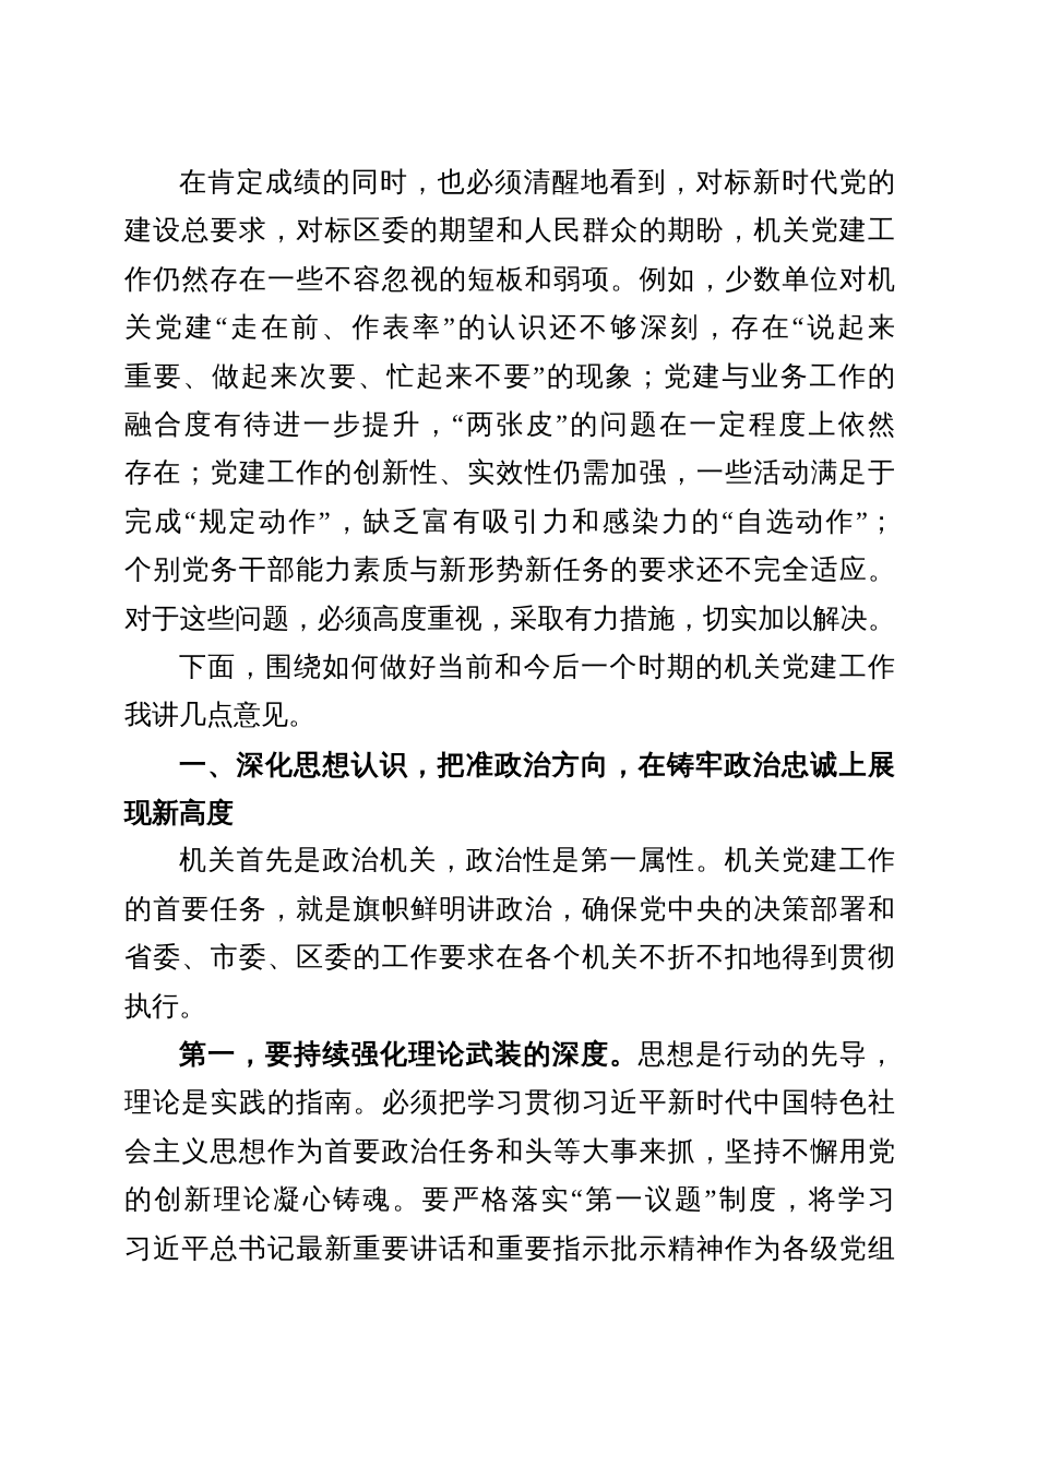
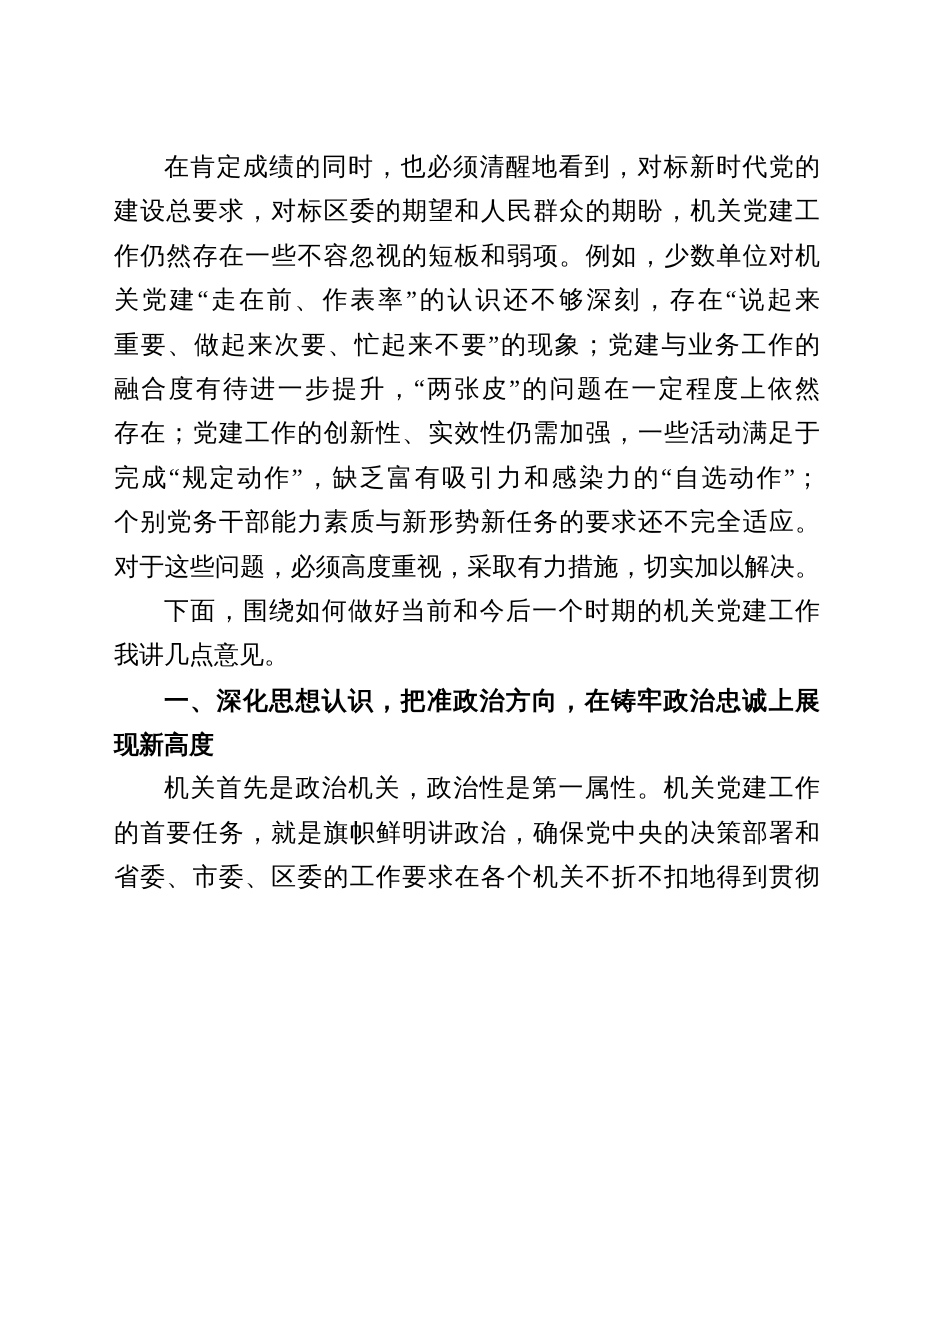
  在肯定成绩的同时，也必须清醒地看到，对标新时代党的
  建设总要求，对标区委的期望和人民群众的期盼，机关党建工
  作仍然存在一些不容忽视的短板和弱项。例如，少数单位对机
  关党建“走在前、作表率”的认识还不够深刻，存在“说起来
  重要、做起来次要、忙起来不要”的现象；党建与业务工作的
  融合度有待进一步提升，“两张皮”的问题在一定程度上依然
  存在；党建工作的创新性、实效性仍需加强，一些活动满足于
  完成“规定动作”，缺乏富有吸引力和感染力的“自选动作”；
  个别党务干部能力素质与新形势新任务的要求还不完全适应。
  对于这些问题，必须高度重视，采取有力措施，切实加以解决。
  下面，围绕如何做好当前和今后一个时期的机关党建工作
  我讲几点意见。
  一、深化思想认识，把准政治方向，在铸牢政治忠诚上展
  现新高度
  机关首先是政治机关，政治性是第一属性。机关党建工作
  的首要任务，就是旗帜鲜明讲政治，确保党中央的决策部署和
  省委、市委、区委的工作要求在各个机关不折不扣地得到贯彻
- 执行。
- 第一，要持续强化理论武装的深度。思想是行动的先导，
- 理论是实践的指南。必须把学习贯彻习近平新时代中国特色社
- 会主义思想作为首要政治任务和头等大事来抓，坚持不懈用党
- 的创新理论凝心铸魂。要严格落实“第一议题”制度，将学习
- 习近平总书记最新重要讲话和重要指示批示精神作为各级党组
